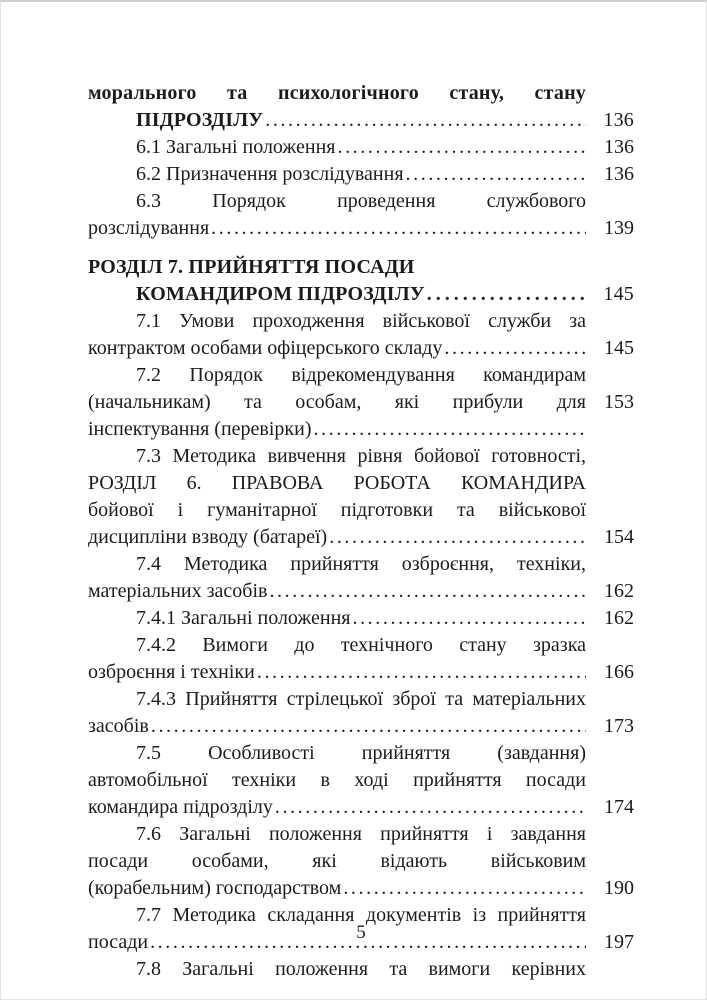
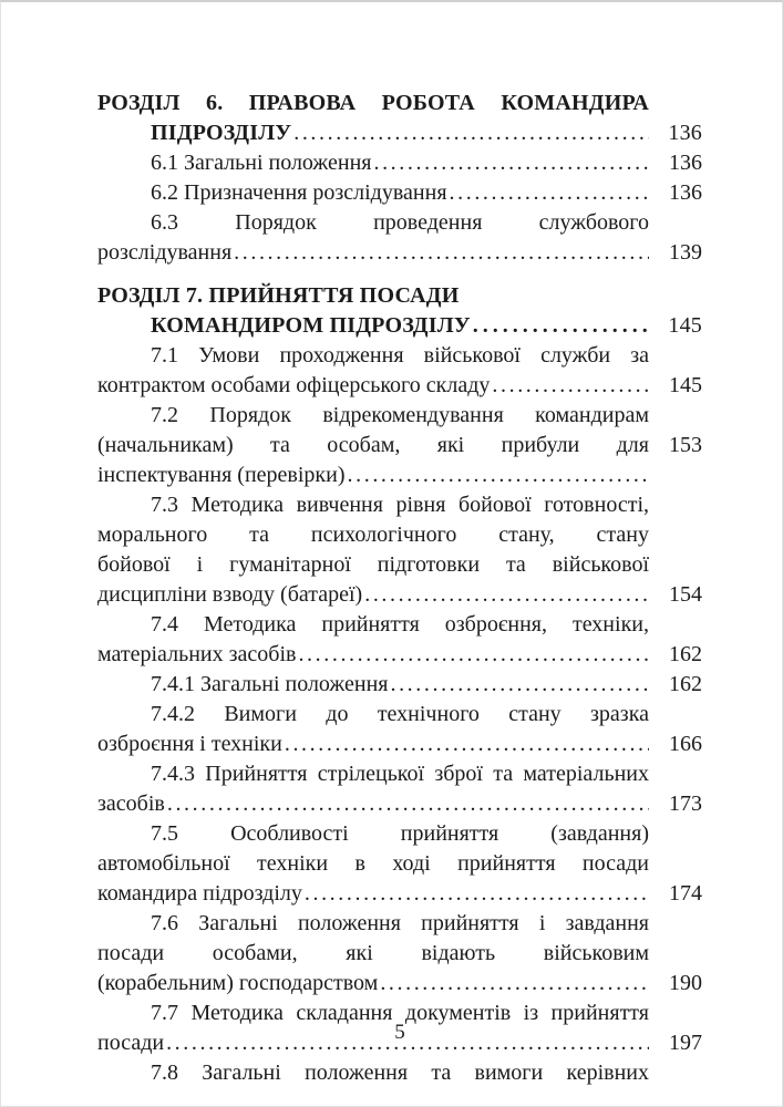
- морального та психологічного стану, стану
+ РОЗДІЛ 6. ПРАВОВА РОБОТА КОМАНДИРА
  ПІДРОЗДІЛУ
  136
  6.1 Загальні положення
  136
  6.2 Призначення розслідування
  136
  6.3 Порядок проведення службового
  розслідування
  139
  РОЗДІЛ 7. ПРИЙНЯТТЯ ПОСАДИ
  КОМАНДИРОМ ПІДРОЗДІЛУ
  145
  7.1 Умови проходження військової служби за
  контрактом особами офіцерського складу
  145
  7.2 Порядок відрекомендування командирам
  (начальникам) та особам, які прибули для
  153
  інспектування (перевірки)
  7.3 Методика вивчення рівня бойової готовності,
- РОЗДІЛ 6. ПРАВОВА РОБОТА КОМАНДИРА
+ морального та психологічного стану, стану
  бойової і гуманітарної підготовки та військової
  дисципліни взводу (батареї)
  154
  7.4 Методика прийняття озброєння, техніки,
  матеріальних засобів
  162
  7.4.1 Загальні положення
  162
  7.4.2 Вимоги до технічного стану зразка
  озброєння і техніки
  166
  7.4.3 Прийняття стрілецької зброї та матеріальних
  засобів
  173
  7.5 Особливості прийняття (завдання)
  автомобільної техніки в ході прийняття посади
  командира підрозділу
  174
  7.6 Загальні положення прийняття і завдання
  посади особами, які відають військовим
  (корабельним) господарством
  190
  7.7 Методика складання документів із прийняття
  посади
  197
  7.8 Загальні положення та вимоги керівних
  5
